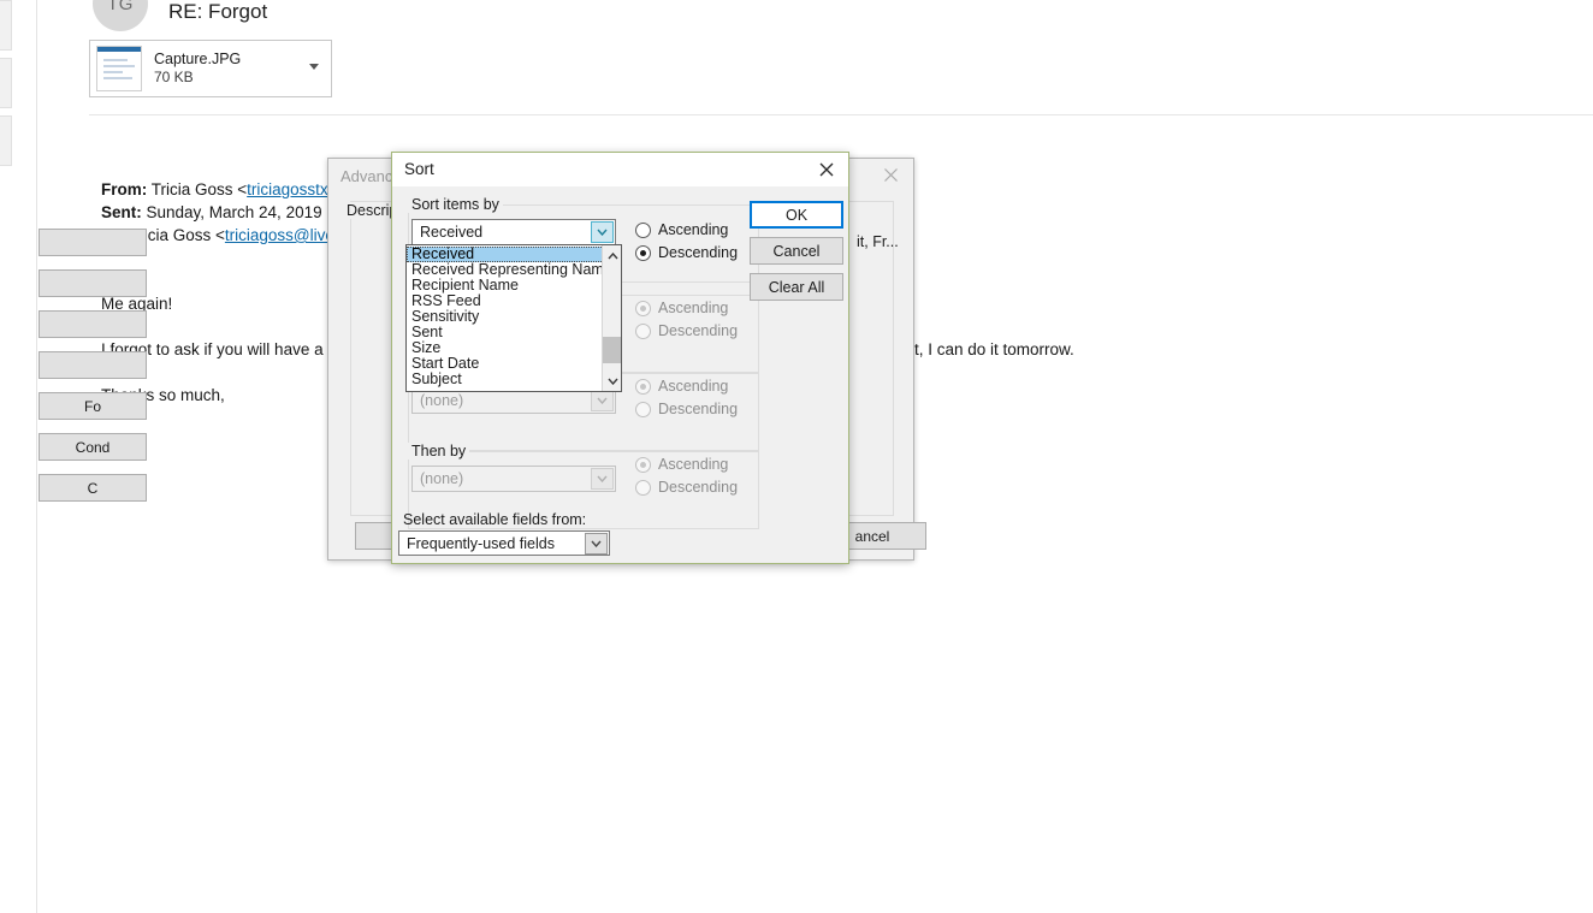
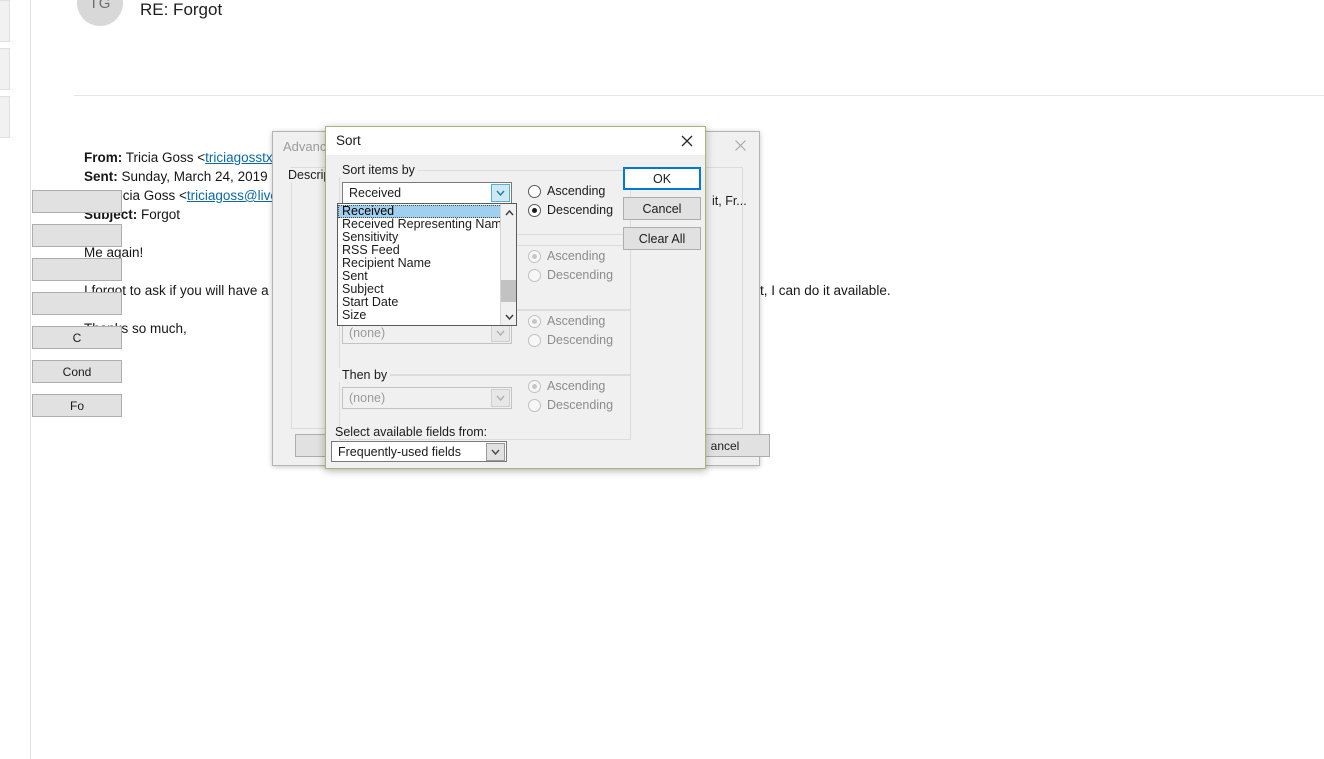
  TG
  RE: Forgot
- Capture.JPG
- 70 KB
  From: Tricia Goss <triciagosstx
  Sent: Sunday, March 24, 2019
+ Subject: Forgot
  Me again!
  I forgot to ask if you will have a
- t, I can do it tomorrow.
+ t, I can do it available.
  Advanc
  Descri
- Fo
+ C
  Cond
- C
+ Fo
  it, Fr...
  ancel
  Sort
  Sort items by
  Received
  Ascending
  Descending
  Ascending
  Descending
  (none)
  Ascending
  Descending
  Then by
  (none)
  Ascending
  Descending
  Select available fields from:
  Frequently-used fields
  OK
  Cancel
  Clear All
  Received
  Received Representing Nam
- Recipient Name
+ Sensitivity
  RSS Feed
- Sensitivity
+ Recipient Name
  Sent
- Size
+ Subject
  Start Date
- Subject
+ Size
